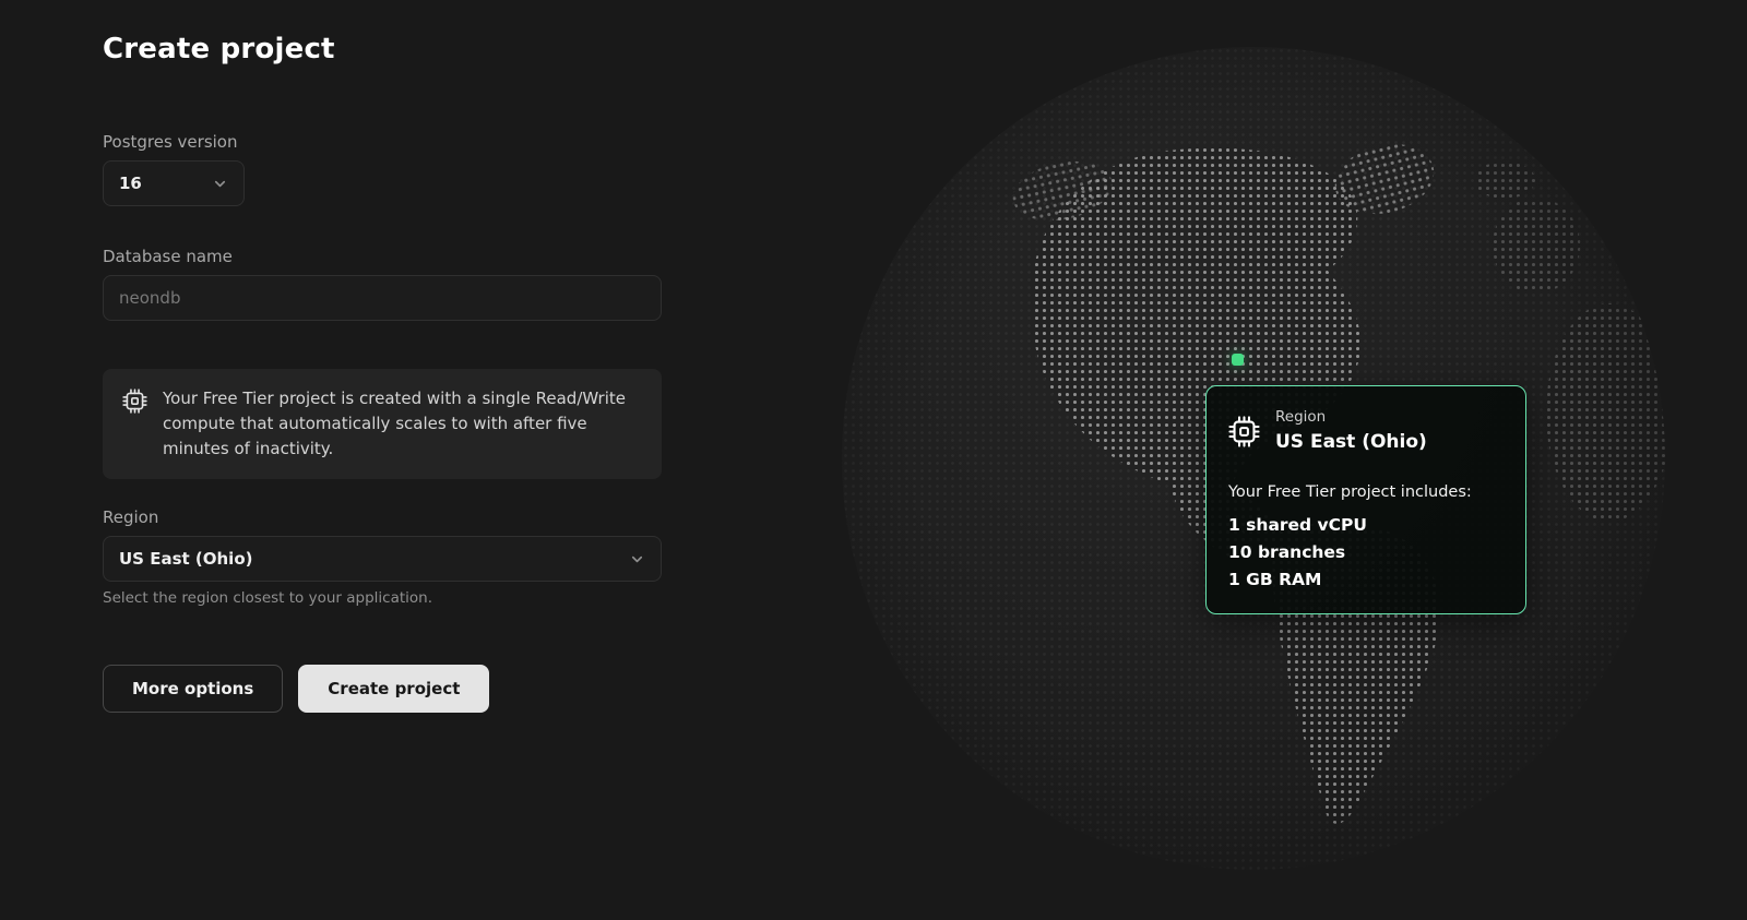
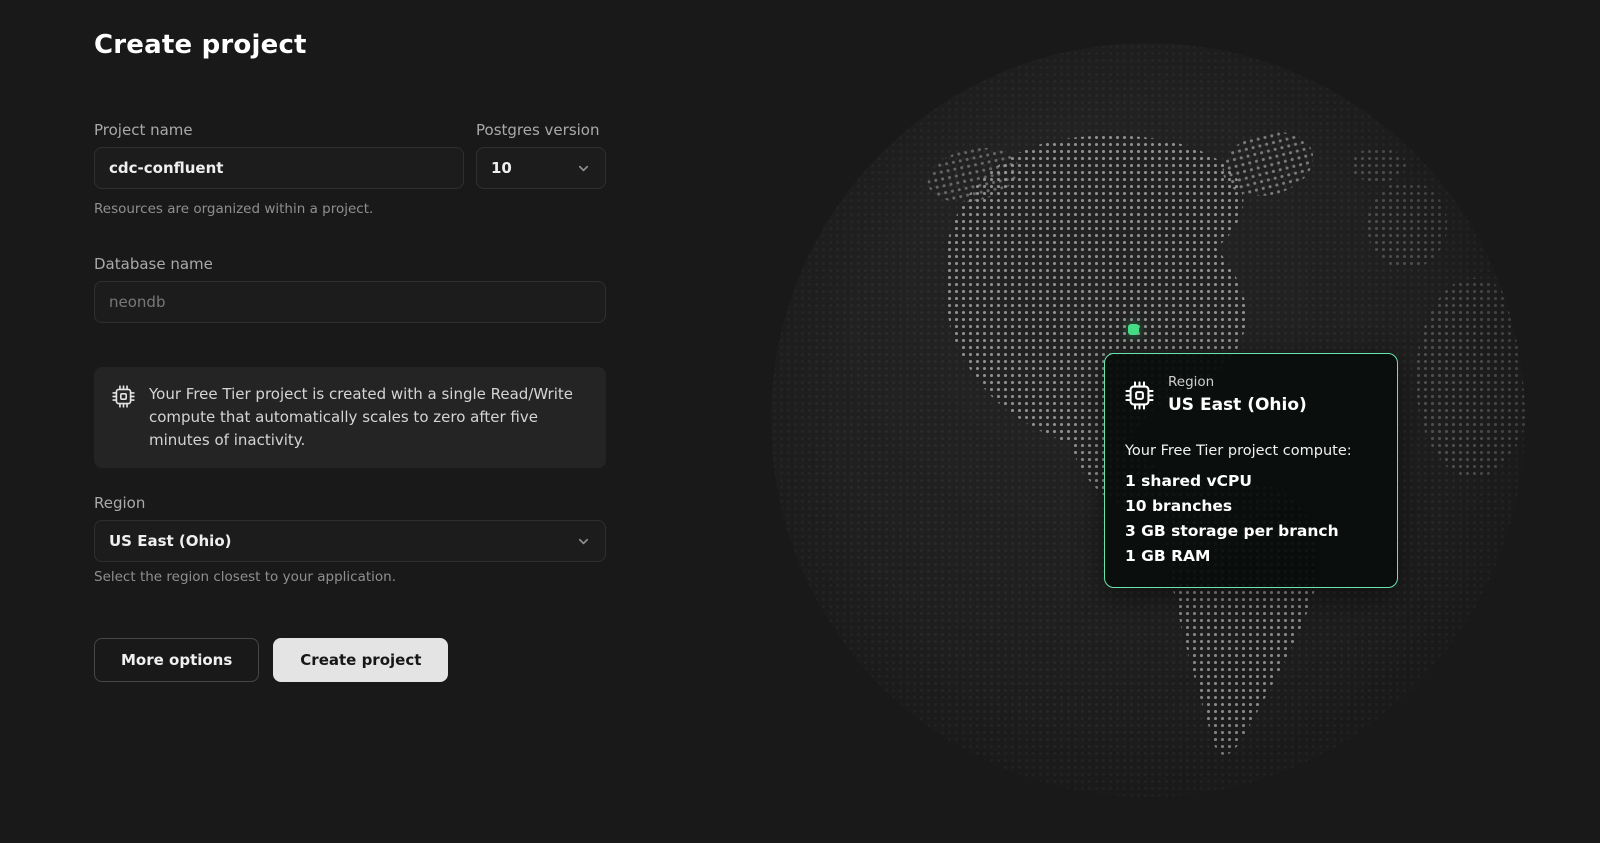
  Create project
+ Project name
+ cdc-confluent
+ Resources are organized within a project.
  Postgres version
- 16
+ 10
  Database name
  neondb
- Your Free Tier project is created with a single Read/Write compute that automatically scales to with after five minutes of inactivity.
+ Your Free Tier project is created with a single Read/Write compute that automatically scales to zero after five minutes of inactivity.
  Region
  US East (Ohio)
  Select the region closest to your application.
  More options
  Create project
  Region
  US East (Ohio)
- Your Free Tier project includes:
+ Your Free Tier project compute:
  1 shared vCPU
  10 branches
+ 3 GB storage per branch
  1 GB RAM
